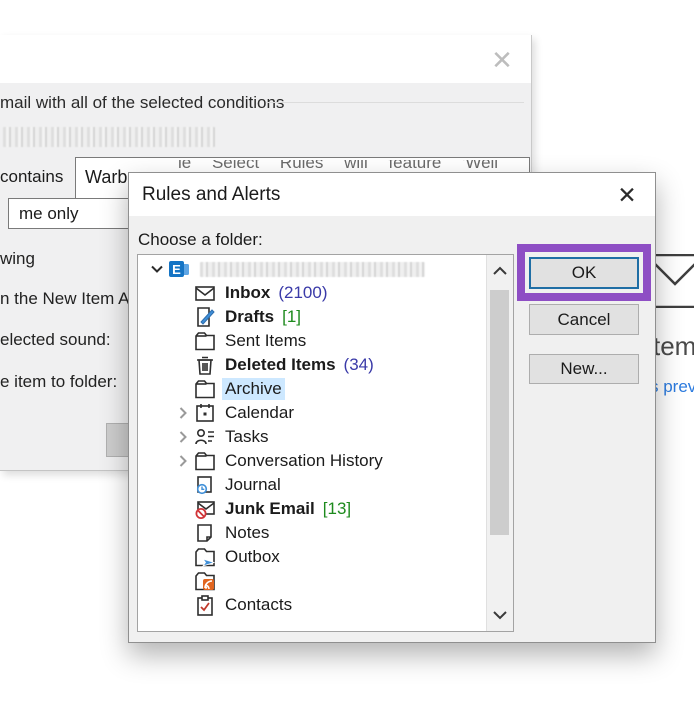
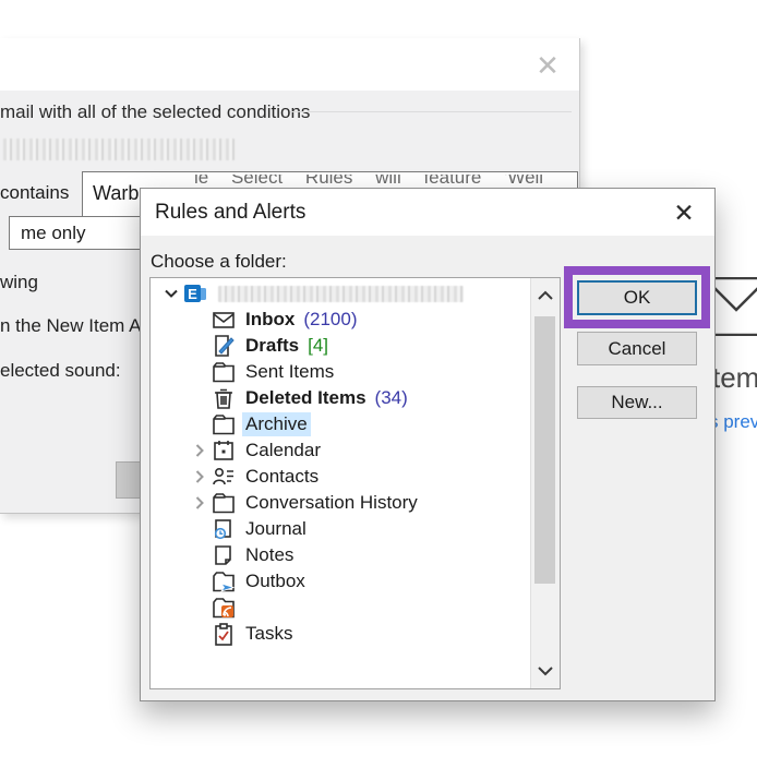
  tem
  prev
  ✕
  mail with all of the selected conditio
  contains
  Warb
  le Select Rules will feature 'Well
  me only
  wing
  n the New Item A
  elected sound:
- e item to folder:
  Rules and Alerts
  ✕
  Choose a folder:
  E
  Inbox
  (2100)
  Drafts
- [1]
+ [4]
  Sent Items
  Deleted Items
  (34)
  Archive
  Calendar
- Tasks
+ Contacts
  Conversation History
  Journal
- Junk Email
- [13]
  Notes
  Outbox
- Contacts
+ Tasks
  OK
  Cancel
  New...
